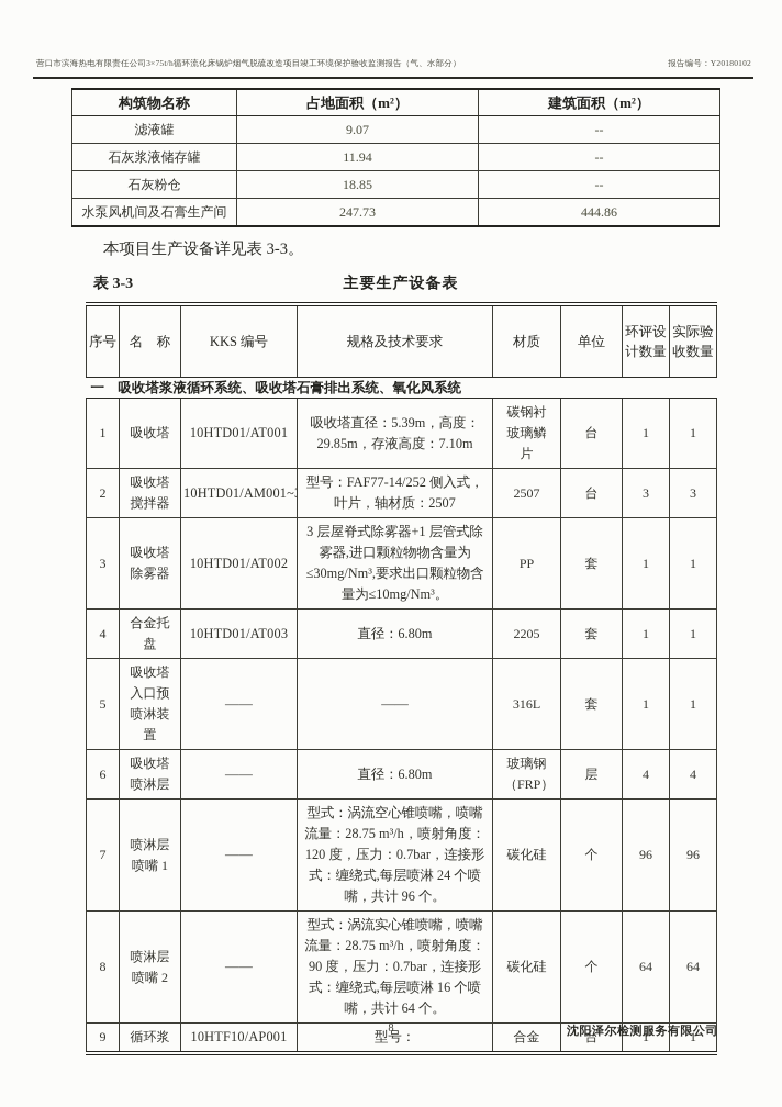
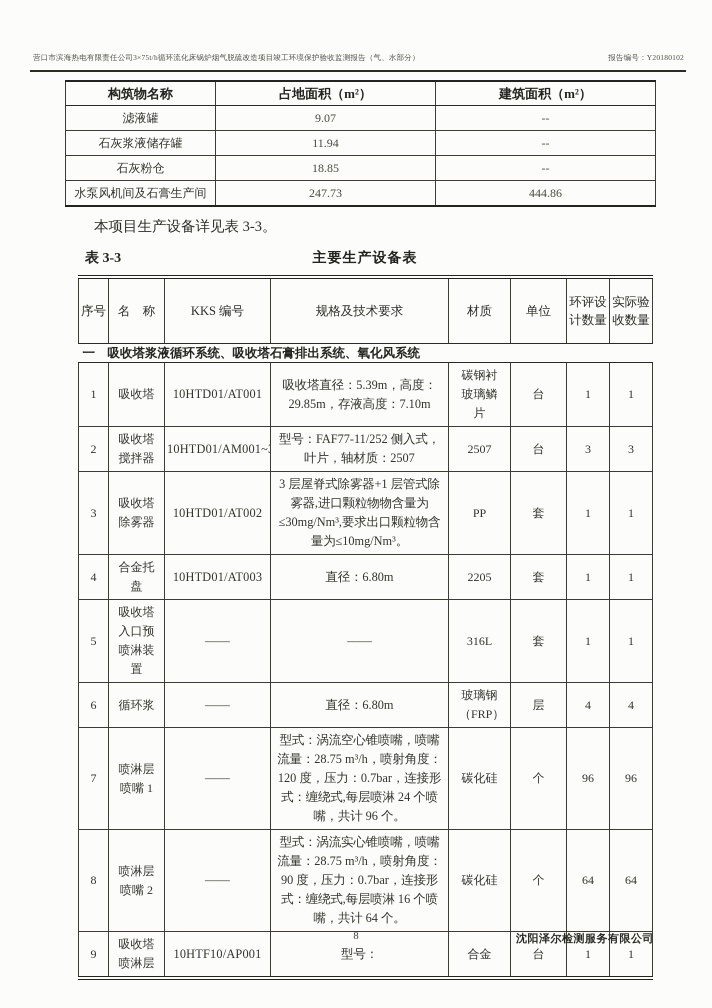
  营口市滨海热电有限责任公司3×75t/h循环流化床锅炉烟气脱硫改造项目竣工环境保护验收监测报告（气、水部分）
  报告编号：Y20180102
  构筑物名称	占地面积（m²）	建筑面积（m²）
  滤液罐	9.07	--
  石灰浆液储存罐	11.94	--
  石灰粉仓	18.85	--
  水泵风机间及石膏生产间	247.73	444.86
  本项目生产设备详见表 3-3。
  表 3-3
  主要生产设备表
  序号	名 称	KKS 编号	规格及技术要求	材质	单位	环评设计数量	实际验收数量
  一 吸收塔浆液循环系统、吸收塔石膏排出系统、氧化风系统
  1	吸收塔	10HTD01/AT001	吸收塔直径：5.39m，高度：29.85m，存液高度：7.10m	碳钢衬玻璃鳞片	台	1	1
- 2	吸收塔搅拌器	10HTD01/AM001~	型号：FAF77-14/252 侧入式，叶片，轴材质：2507	2507	台	3	3
+ 2	吸收塔搅拌器	10HTD01/AM001~	型号：FAF77-11/252 侧入式，叶片，轴材质：2507	2507	台	3	3
  3	吸收塔除雾器	10HTD01/AT002	3 层屋脊式除雾器+1 层管式除雾器,进口颗粒物物含量为≤30mg/Nm³,要求出口颗粒物含量为≤10mg/Nm³。	PP	套	1	1
  4	合金托盘	10HTD01/AT003	直径：6.80m	2205	套	1	1
  5	吸收塔入口预喷淋装置	——	——	316L	套	1	1
- 6	吸收塔喷淋层	——	直径：6.80m	玻璃钢（FRP）	层	4	4
+ 6	循环浆	——	直径：6.80m	玻璃钢（FRP）	层	4	4
  7	喷淋层喷嘴 1	——	型式：涡流空心锥喷嘴，喷嘴流量：28.75 m³/h，喷射角度：120 度，压力：0.7bar，连接形式：缠绕式,每层喷淋 24 个喷嘴，共计 96 个。	碳化硅	个	96	96
  8	喷淋层喷嘴 2	——	型式：涡流实心锥喷嘴，喷嘴流量：28.75 m³/h，喷射角度：90 度，压力：0.7bar，连接形式：缠绕式,每层喷淋 16 个喷嘴，共计 64 个。	碳化硅	个	64	64
- 9	循环浆	10HTF10/AP001	型号：	合金	台	1	1
+ 9	吸收塔喷淋层	10HTF10/AP001	型号：	合金	台	1	1
  8
  沈阳泽尔检测服务有限公司
